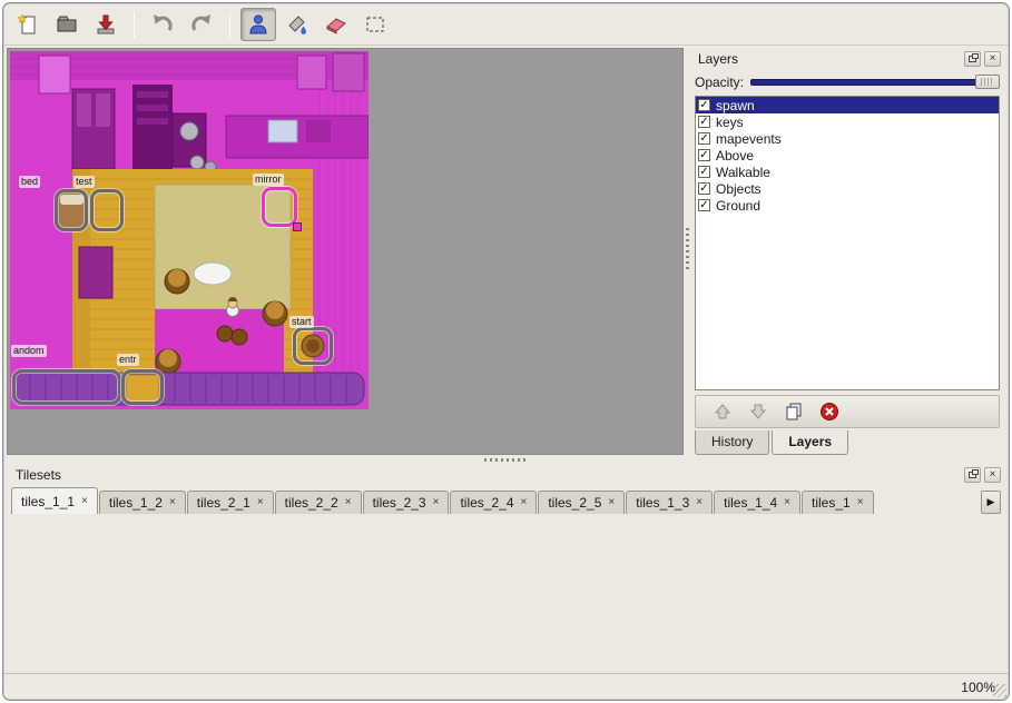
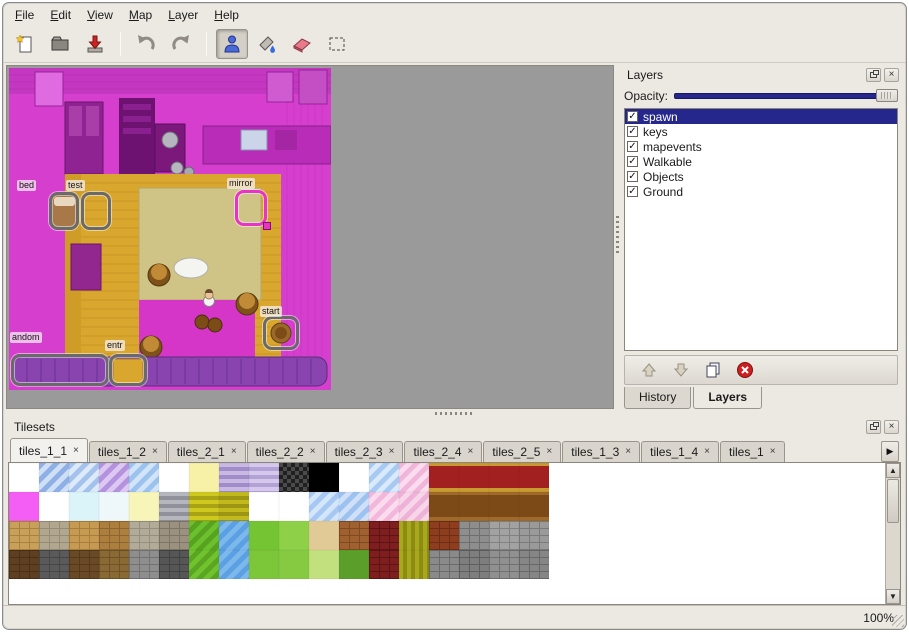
+ File
+ Edit
+ View
+ Map
+ Layer
+ Help
  bed
  test
  mirror
  start
  andom
  entr
  Layers
  ×
  Opacity:
  spawn
  keys
  mapevents
- Above
  Walkable
  Objects
  Ground
  History
  Layers
  Tilesets
  ×
  tiles_1_1
  ×
  tiles_1_2
  ×
  tiles_2_1
  ×
  tiles_2_2
  ×
  tiles_2_3
  ×
  tiles_2_4
  ×
  tiles_2_5
  ×
  tiles_1_3
  ×
  tiles_1_4
  ×
  tiles_1
  ×
  ▶
+ ▲
+ ▼
  100%
